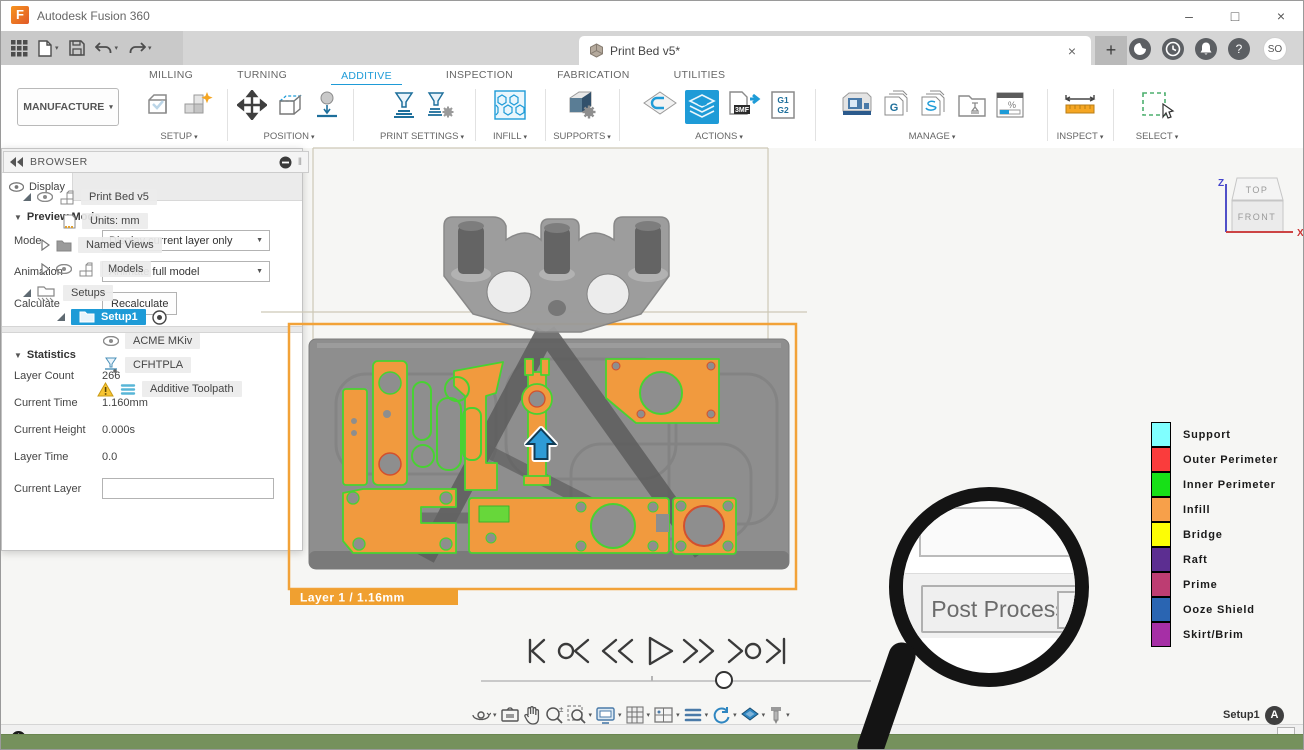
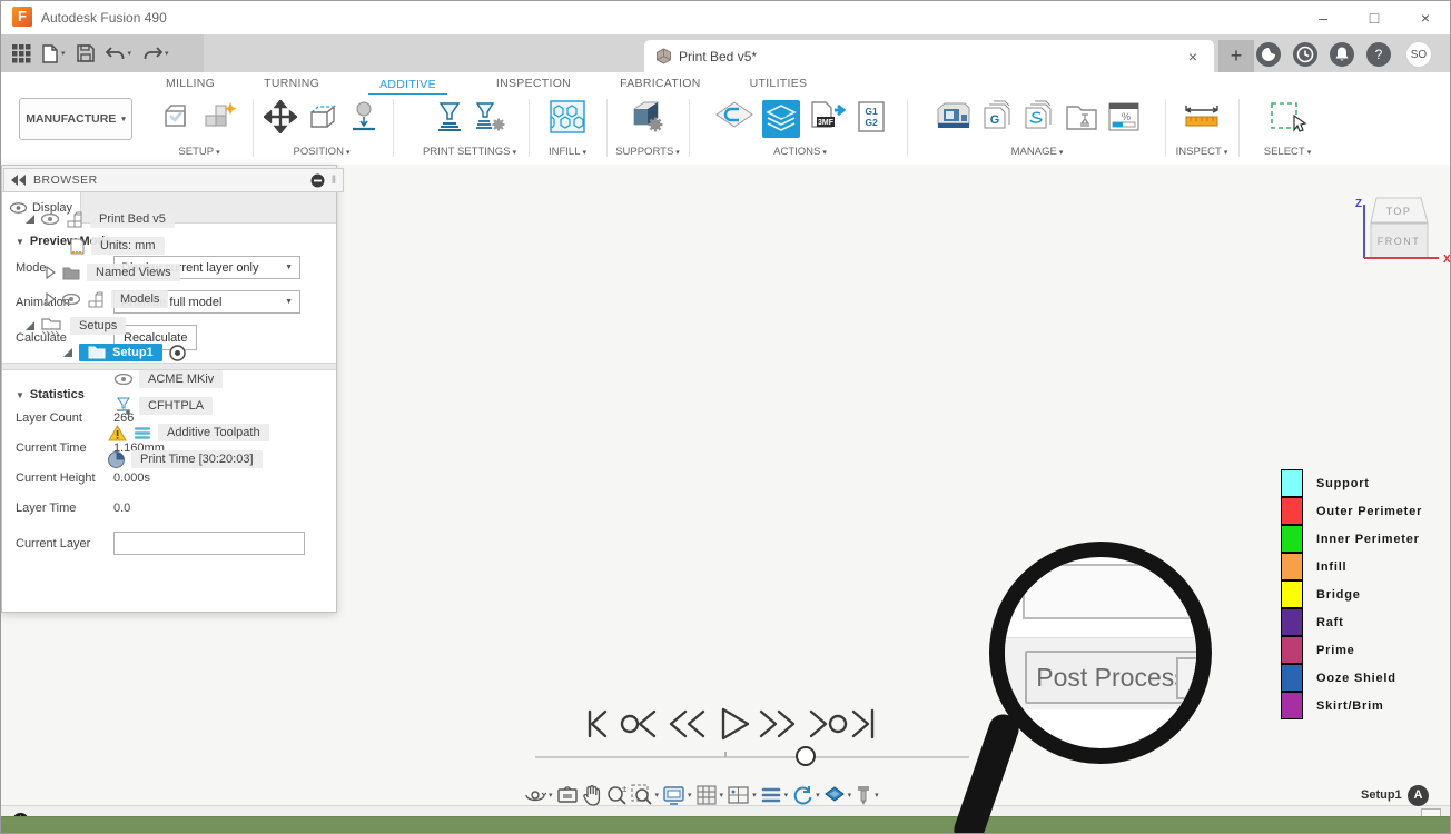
  F
- Autodesk Fusion 360
+ Autodesk Fusion 490
  –
  □
  ×
  Print Bed v5*
  ×
  +
  ?
  SO
  MILLING
  TURNING
  ADDITIVE
  INSPECTION
  FABRICATION
  UTILITIES
  MANUFACTURE
  SETUP
  POSITION
  PRINT SETTINGS
  INFILL
  SUPPORTS
  G1
  G2
  ACTIONS
  G
  %
  MANAGE
  INSPECT
  SELECT
- Layer 1 / 1.16mm
  BROWSER
  ‖
  Print Bed v5
  Units: mm
  Named Views
  Models
  Setups
  Setup1
  ACME MKiv
  CFHTPLA
  Additive Toolpath
+ Print Time [30:20:03]
  Display
  Mode
  Animtion
  Calculate
  Recalculate
  ▼ Statistics
  Layer Count
  266
  Current Time
  1.160mm
  Current Height
  0.000s
  Layer Time
  0.0
  Current Layer
  Support
  Outer Perimeter
  Inner Perimeter
  Infill
  Bridge
  Raft
  Prime
  Ooze Shield
  Skirt/Brim
  TOP
  FRONT
  Z
  X
  ±
  Setup1
  A
  Post Proces
